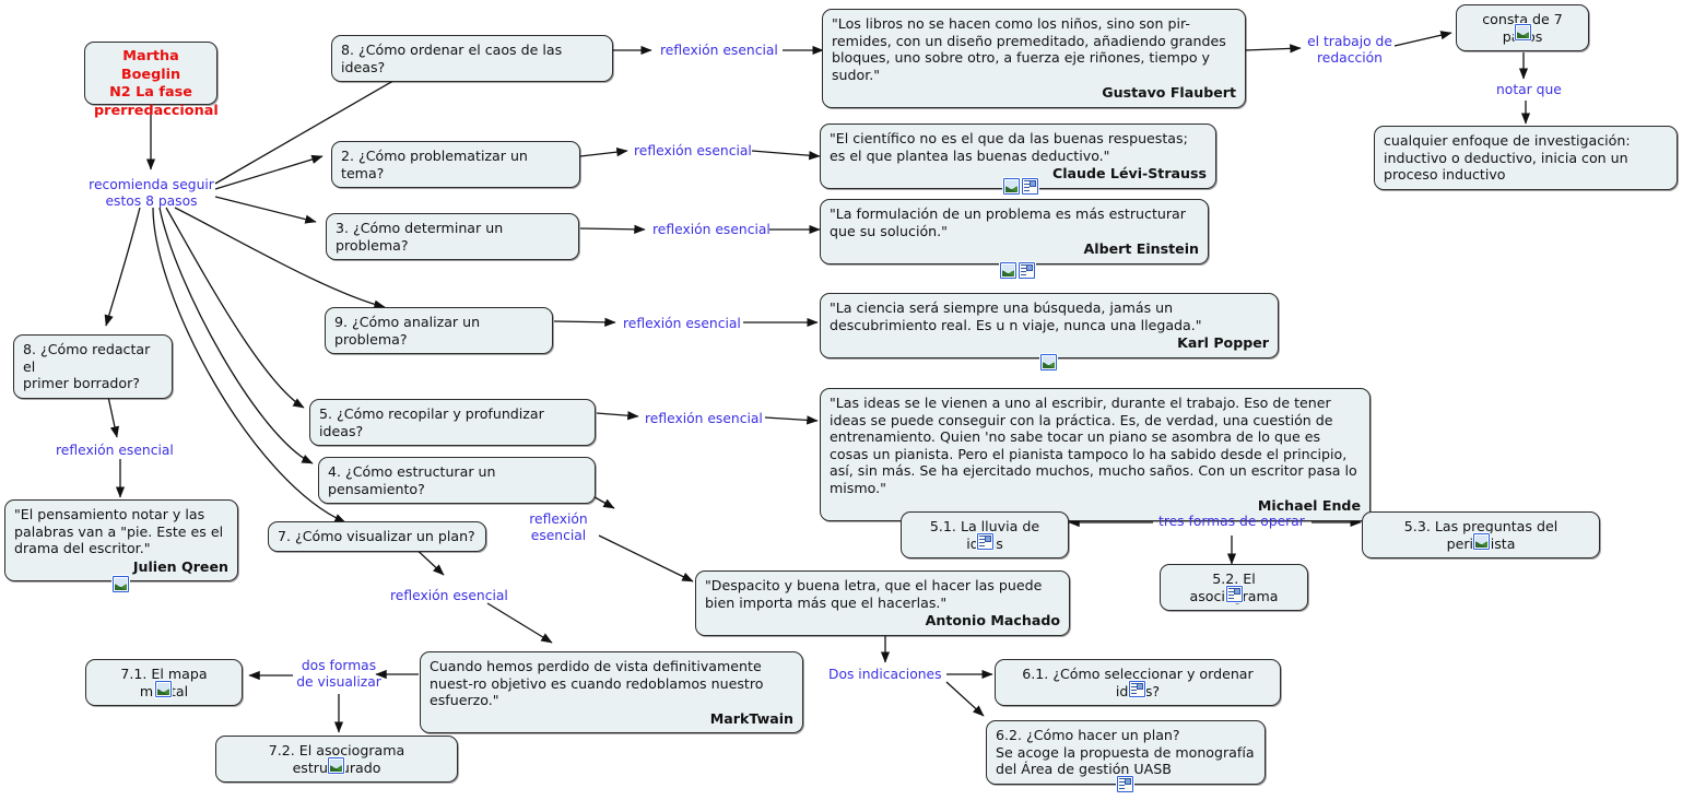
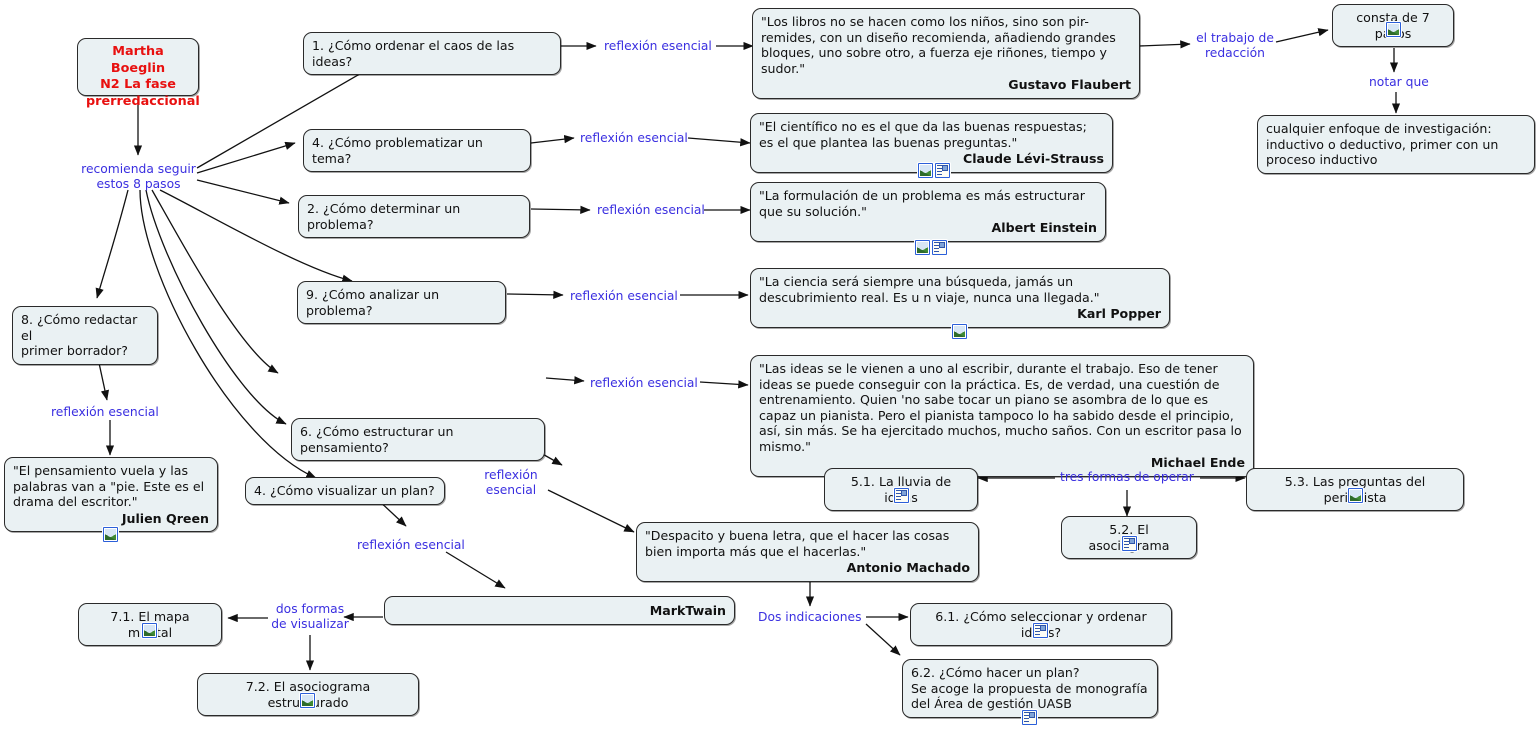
  Martha Boeglin
  N2 La fase
  prerredaccional
  recomienda seguir
  estos 8 pasos
- 8. ¿Cómo ordenar el caos de las ideas?
+ 1. ¿Cómo ordenar el caos de las ideas?
- 2. ¿Cómo problematizar un tema?
+ 4. ¿Cómo problematizar un tema?
- 3. ¿Cómo determinar un problema?
+ 2. ¿Cómo determinar un problema?
  9. ¿Cómo analizar un problema?
- 5. ¿Cómo recopilar y profundizar ideas?
- 4. ¿Cómo estructurar un pensamiento?
+ 6. ¿Cómo estructurar un pensamiento?
- 7. ¿Cómo visualizar un plan?
+ 4. ¿Cómo visualizar un plan?
  8. ¿Cómo redactar el
  primer borrador?
  reflexión esencial
  reflexión esencial
  reflexión esencial
  reflexión esencial
  reflexión esencial
  reflexión
  esencial
  reflexión esencial
  reflexión esencial
- "Los libros no se hacen como los niños, sino son pir-remides, con un diseño premeditado, añadiendo grandes bloques, uno sobre otro, a fuerza eje riñones, tiempo y sudor."
+ "Los libros no se hacen como los niños, sino son pir-remides, con un diseño recomienda, añadiendo grandes bloques, uno sobre otro, a fuerza eje riñones, tiempo y sudor."
  Gustavo Flaubert
- "El científico no es el que da las buenas respuestas; es el que plantea las buenas deductivo."
+ "El científico no es el que da las buenas respuestas; es el que plantea las buenas preguntas."
  Claude Lévi-Strauss
  "La formulación de un problema es más estructurar que su solución."
  Albert Einstein
  "La ciencia será siempre una búsqueda, jamás un descubrimiento real. Es u n viaje, nunca una llegada."
  Karl Popper
- "Las ideas se le vienen a uno al escribir, durante el trabajo. Eso de tener ideas se puede conseguir con la práctica. Es, de verdad, una cuestión de entrenamiento. Quien 'no sabe tocar un piano se asombra de lo que es cosas un pianista. Pero el pianista tampoco lo ha sabido desde el principio, así, sin más. Se ha ejercitado muchos, mucho saños. Con un escritor pasa lo mismo."
+ "Las ideas se le vienen a uno al escribir, durante el trabajo. Eso de tener ideas se puede conseguir con la práctica. Es, de verdad, una cuestión de entrenamiento. Quien 'no sabe tocar un piano se asombra de lo que es capaz un pianista. Pero el pianista tampoco lo ha sabido desde el principio, así, sin más. Se ha ejercitado muchos, mucho saños. Con un escritor pasa lo mismo."
  Michael Ende
- "Despacito y buena letra, que el hacer las puede bien importa más que el hacerlas."
+ "Despacito y buena letra, que el hacer las cosas bien importa más que el hacerlas."
  Antonio Machado
- Cuando hemos perdido de vista definitivamente nuest-ro objetivo es cuando redoblamos nuestro esfuerzo."
  MarkTwain
- "El pensamiento notar y las palabras van a "pie. Este es el drama del escritor."
+ "El pensamiento vuela y las palabras van a "pie. Este es el drama del escritor."
  Julien Qreen
  el trabajo de
  redacción
  consta de 7 ps
  notar que
- cualquier enfoque de investigación: inductivo o deductivo, inicia con un proceso inductivo
+ cualquier enfoque de investigación: inductivo o deductivo, primer con un proceso inductivo
  tres formas de operar
  5.1. La lluvia de ids
  5.2. El asocirama
  5.3. Las preguntas del periista
  Dos indicaciones
  6.1. ¿Cómo seleccionar y ordenar ids?
  6.2. ¿Cómo hacer un plan?
  Se acoge la propuesta de monografía
  del Área de gestión UASB
  dos formas
  de visualizar
  7.1. El mapa mtal
  7.2. El asociograma estruurado
